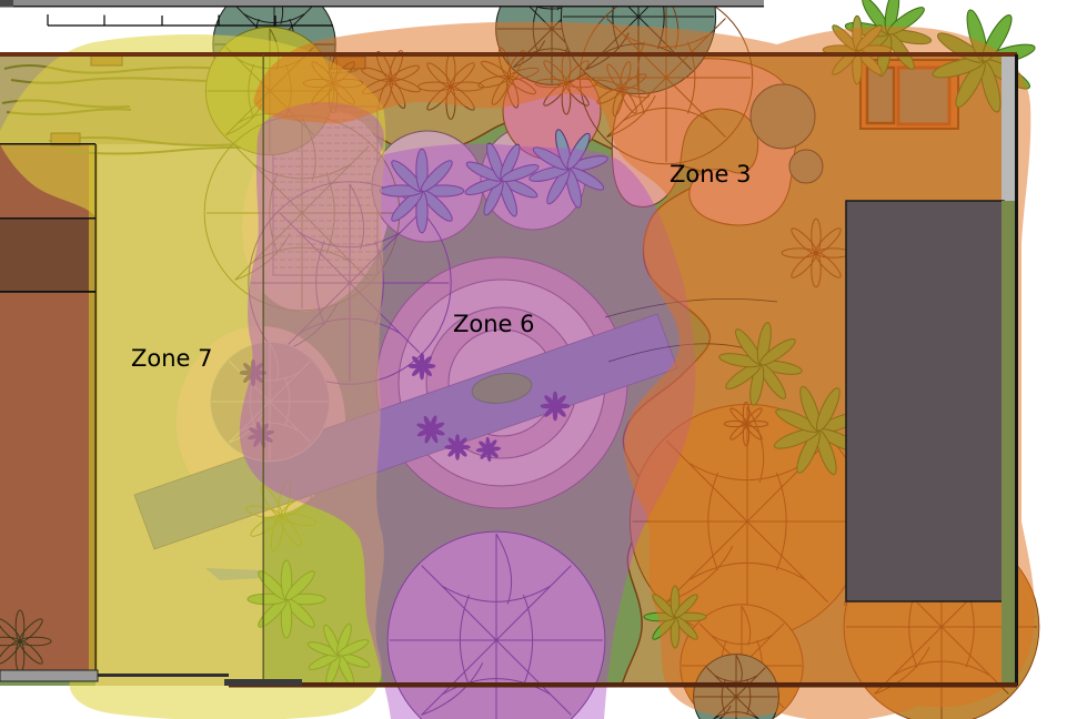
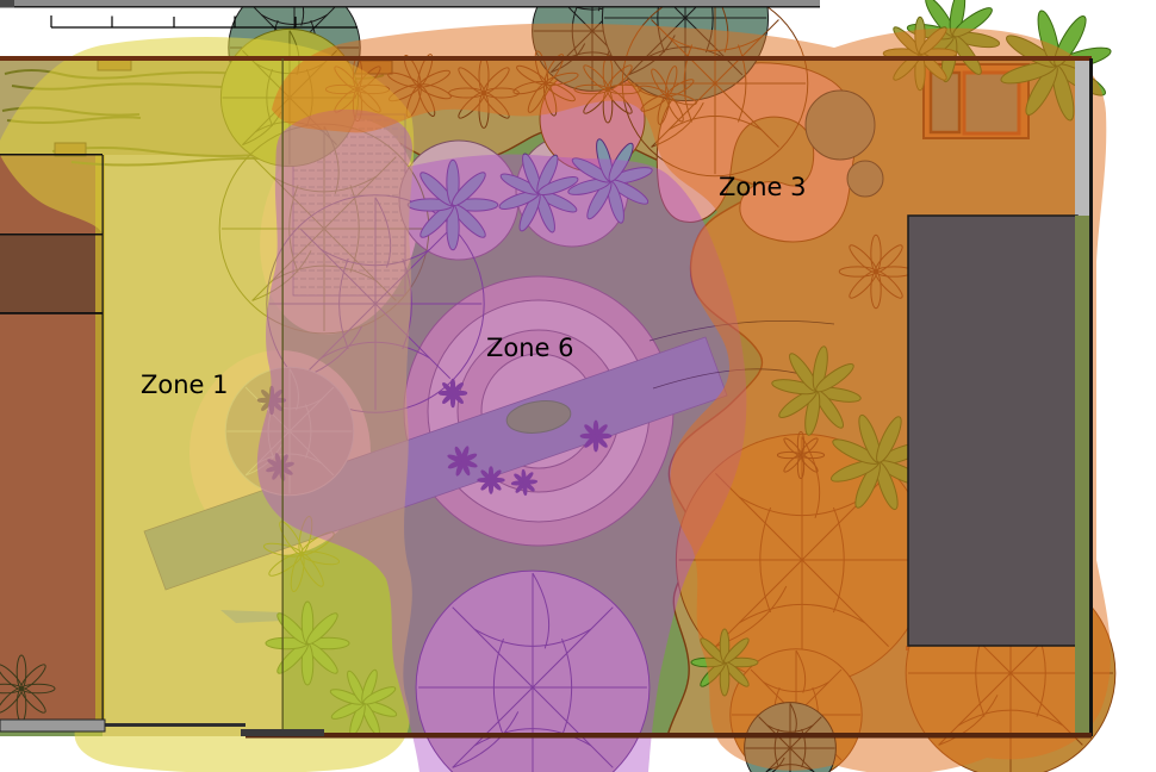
- Zone 7
+ Zone 1
  Zone 6
  Zone 3
